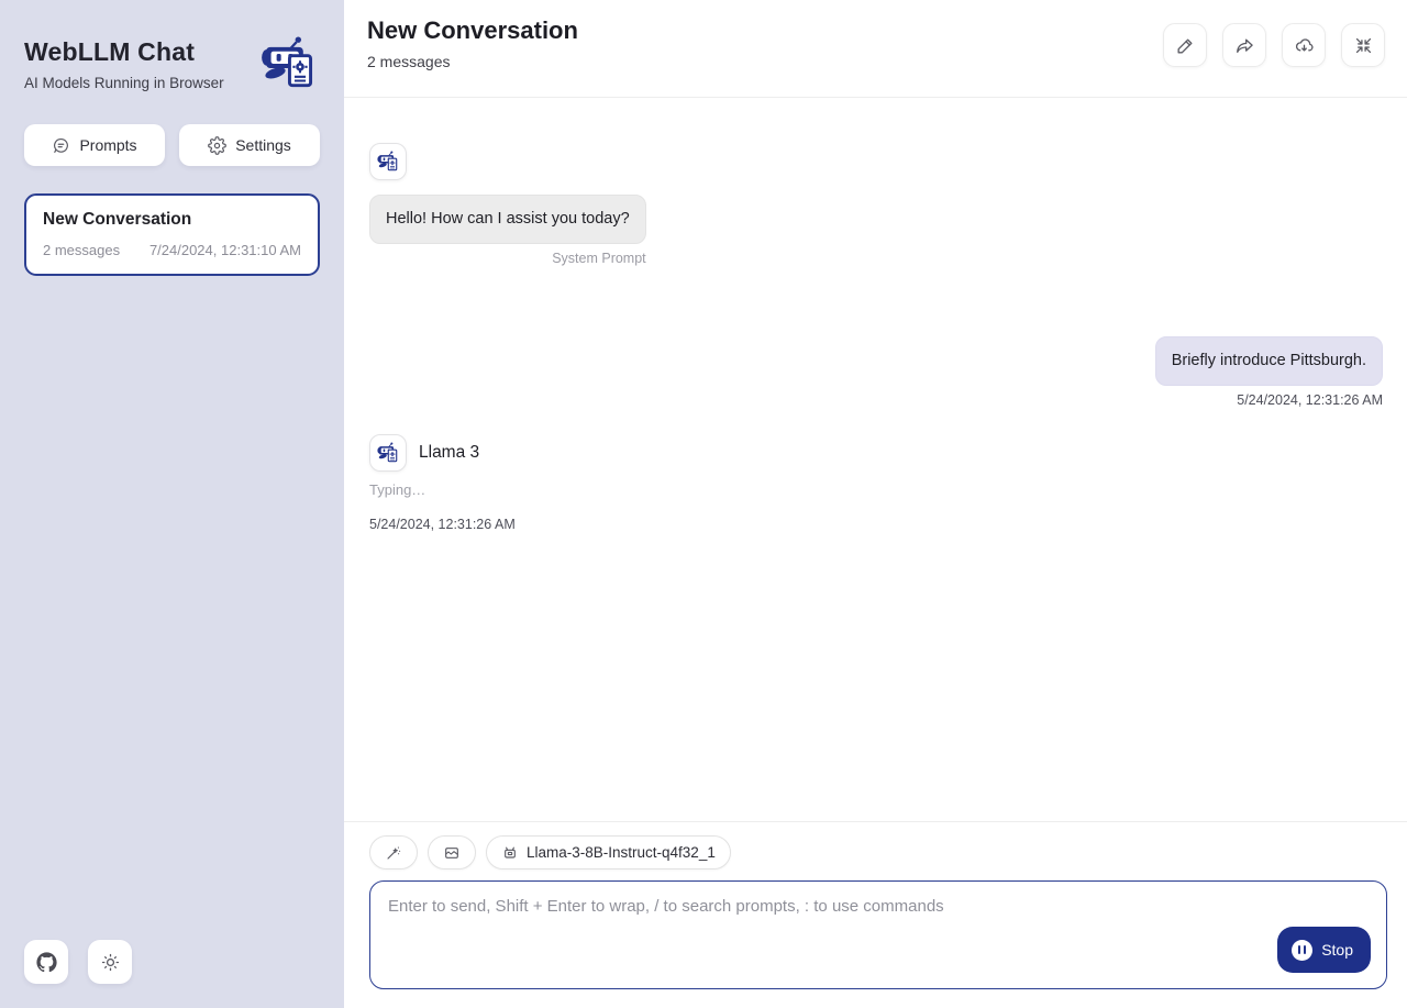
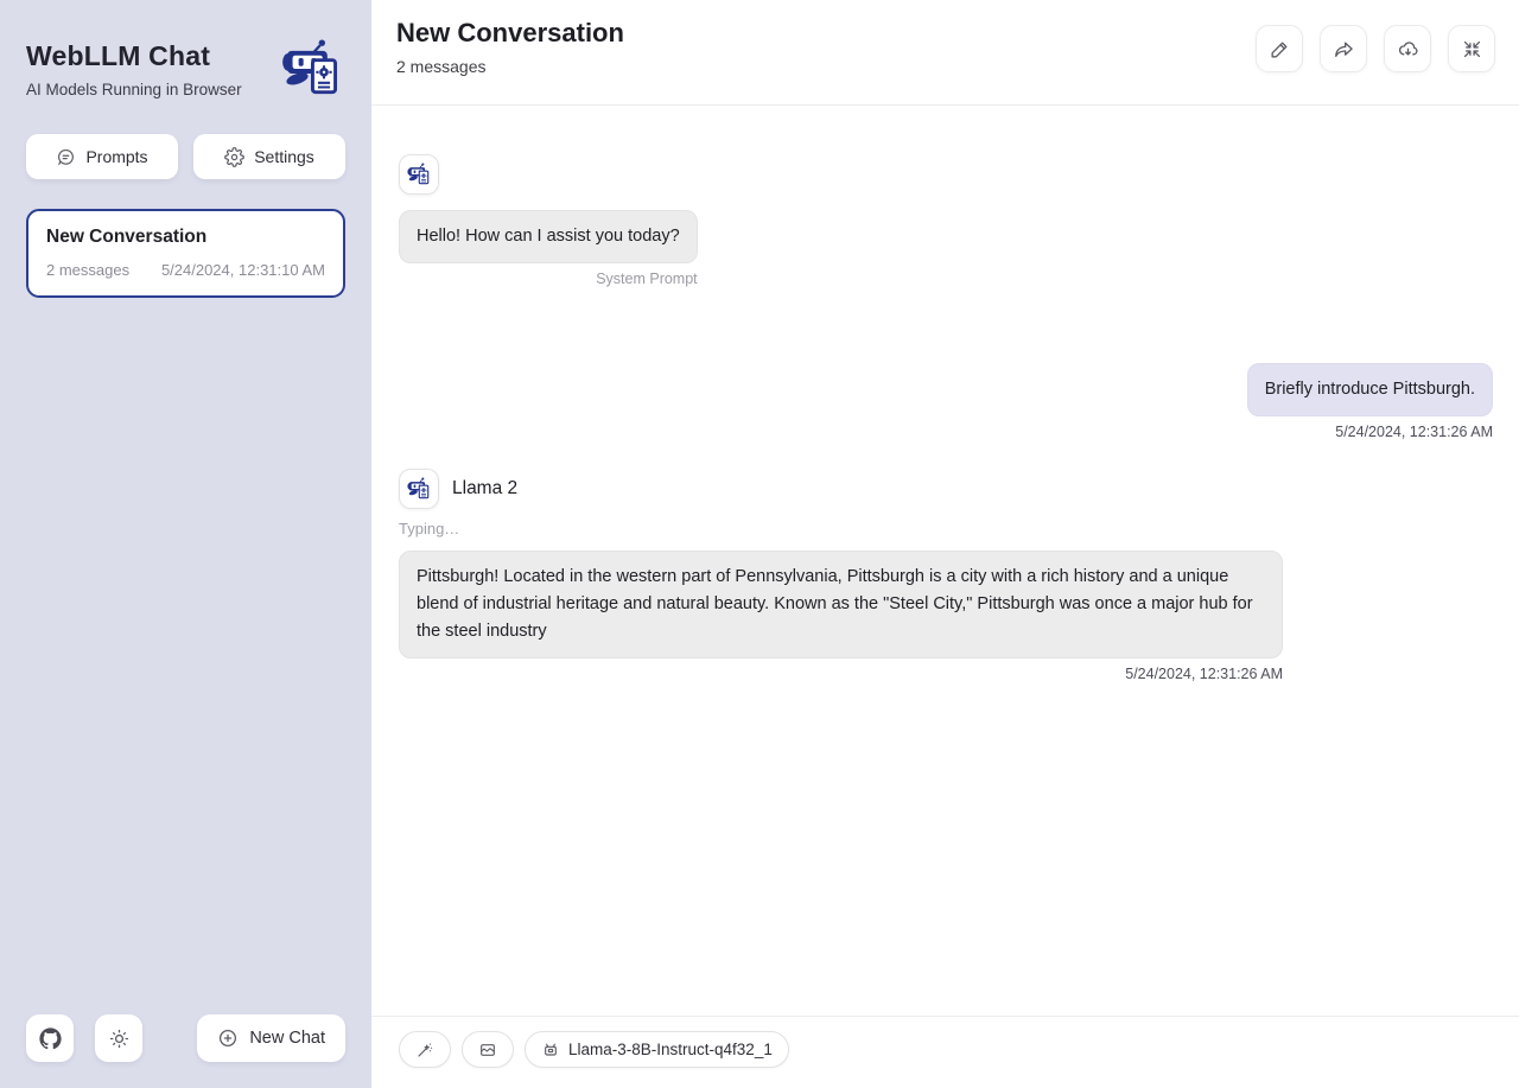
  WebLLM Chat
  AI Models Running in Browser
  Prompts
  Settings
  New Conversation
  2 messages
- 7/24/2024, 12:31:10 AM
+ 5/24/2024, 12:31:10 AM
+ New Chat
  New Conversation
  2 messages
  Hello! How can I assist you today?
  System Prompt
  Briefly introduce Pittsburgh.
  5/24/2024, 12:31:26 AM
- Llama 3
+ Llama 2
  Typing…
+ Pittsburgh! Located in the western part of Pennsylvania, Pittsburgh is a city with a rich history and a unique blend of industrial heritage and natural beauty. Known as the "Steel City," Pittsburgh was once a major hub for the steel industry
  5/24/2024, 12:31:26 AM
  Llama-3-8B-Instruct-q4f32_1
- Enter to send, Shift + Enter to wrap, / to search prompts, : to use commands
- Stop
